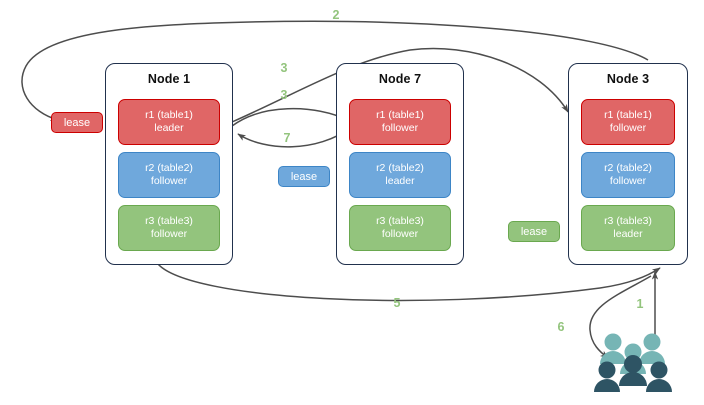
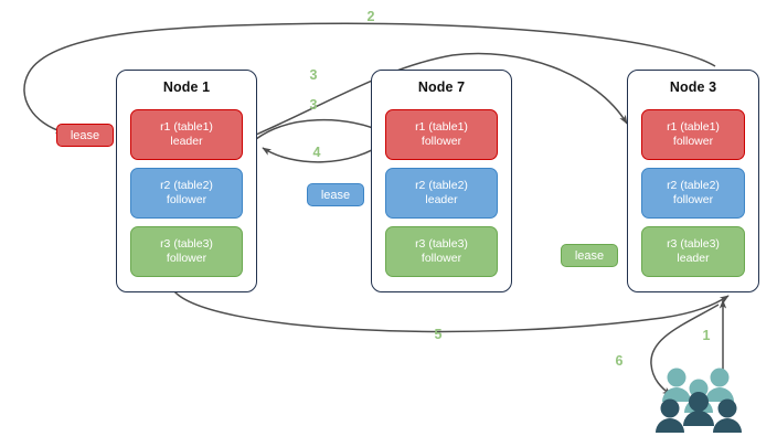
  Node 1
  r1 (table1)
  leader
  r2 (table2)
  follower
  r3 (table3)
  follower
  Node 7
  r1 (table1)
  follower
  r2 (table2)
  leader
  r3 (table3)
  follower
  Node 3
  r1 (table1)
  follower
  r2 (table2)
  follower
  r3 (table3)
  leader
  lease
  lease
  lease
  2
  3
  3
- 7
+ 4
  5
  1
  6
